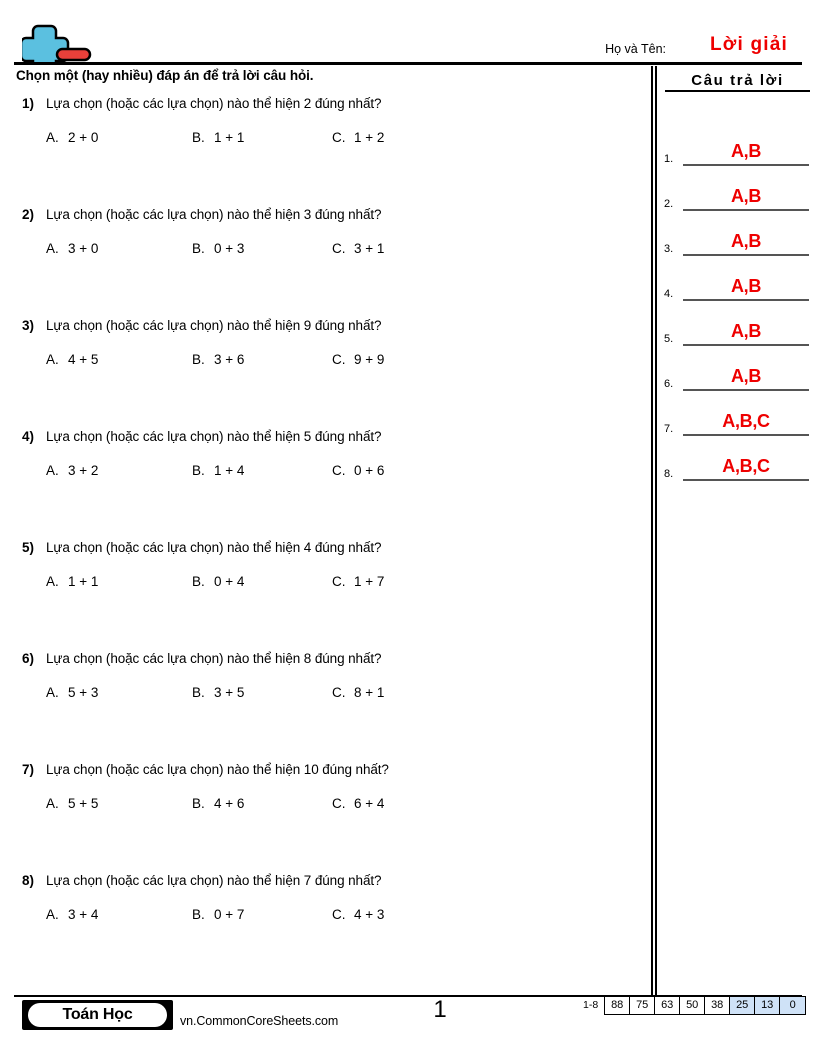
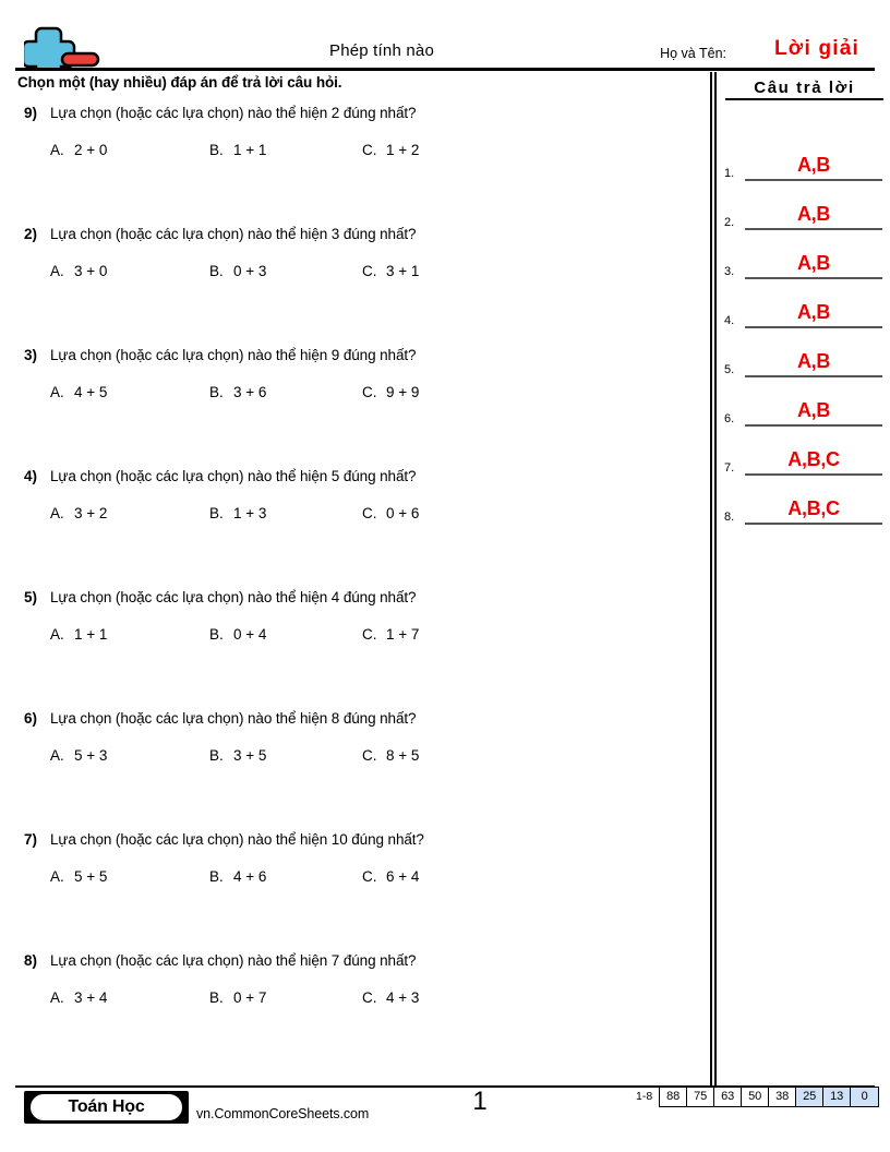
+ Phép tính nào
  Họ và Tên:
  Lời giải
  Chọn một (hay nhiều) đáp án để trả lời câu hỏi.
- 1)
+ 9)
  Lựa chọn (hoặc các lựa chọn) nào thể hiện 2 đúng nhất?
  A. 2 + 0
  B. 1 + 1
  C. 1 + 2
  2)
  Lựa chọn (hoặc các lựa chọn) nào thể hiện 3 đúng nhất?
  A. 3 + 0
  B. 0 + 3
  C. 3 + 1
  3)
  Lựa chọn (hoặc các lựa chọn) nào thể hiện 9 đúng nhất?
  A. 4 + 5
  B. 3 + 6
  C. 9 + 9
  4)
  Lựa chọn (hoặc các lựa chọn) nào thể hiện 5 đúng nhất?
  A. 3 + 2
- B. 1 + 4
+ B. 1 + 3
  C. 0 + 6
  5)
  Lựa chọn (hoặc các lựa chọn) nào thể hiện 4 đúng nhất?
  A. 1 + 1
  B. 0 + 4
  C. 1 + 7
  6)
  Lựa chọn (hoặc các lựa chọn) nào thể hiện 8 đúng nhất?
  A. 5 + 3
  B. 3 + 5
- C. 8 + 1
+ C. 8 + 5
  7)
  Lựa chọn (hoặc các lựa chọn) nào thể hiện 10 đúng nhất?
  A. 5 + 5
  B. 4 + 6
  C. 6 + 4
  8)
  Lựa chọn (hoặc các lựa chọn) nào thể hiện 7 đúng nhất?
  A. 3 + 4
  B. 0 + 7
  C. 4 + 3
  Câu trả lời
  1.
  A,B
  2.
  A,B
  3.
  A,B
  4.
  A,B
  5.
  A,B
  6.
  A,B
  7.
  A,B,C
  8.
  A,B,C
  Toán Học
  vn.CommonCoreSheets.com
  1
  1-8
  88
  75
  63
  50
  38
  25
  13
  0
